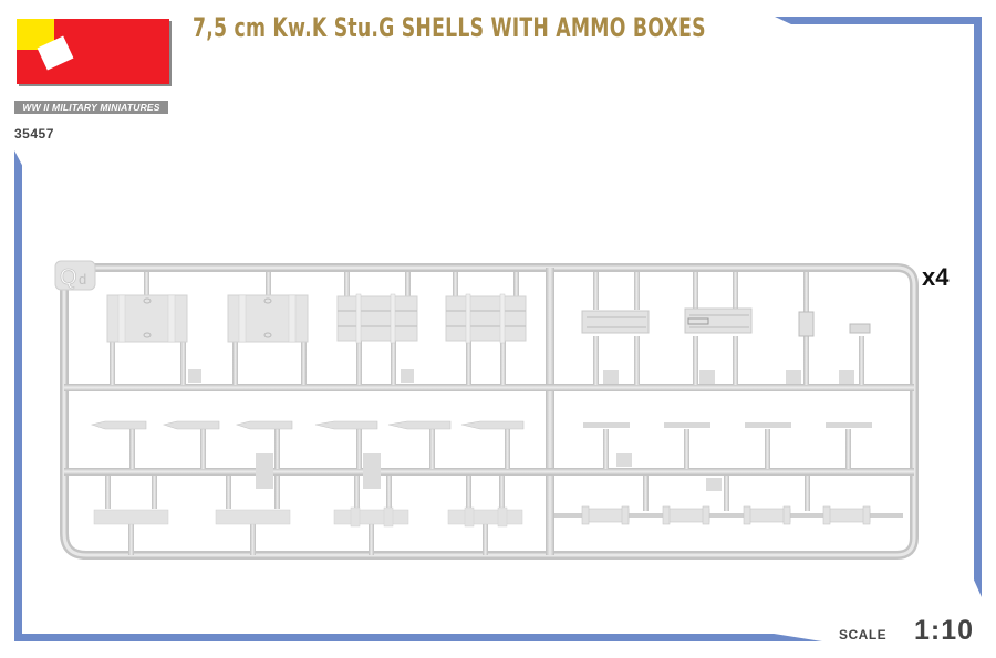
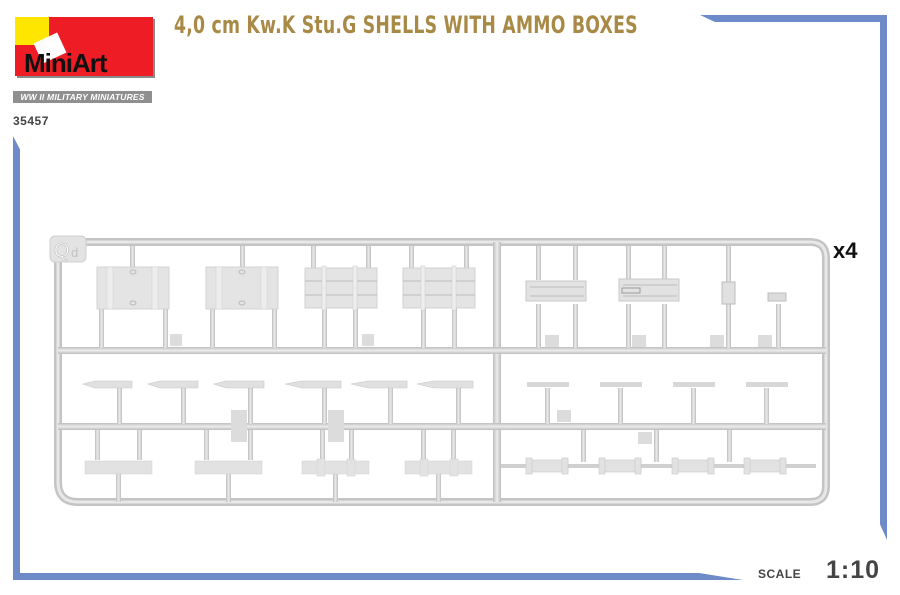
+ MiniArt
  WW II MILITARY MINIATURES
  35457
- 7,5 cm Kw.K Stu.G SHELLS WITH AMMO BOXES
+ 4,0 cm Kw.K Stu.G SHELLS WITH AMMO BOXES
  x4
  SCALE
  1:10
  Q
  d
